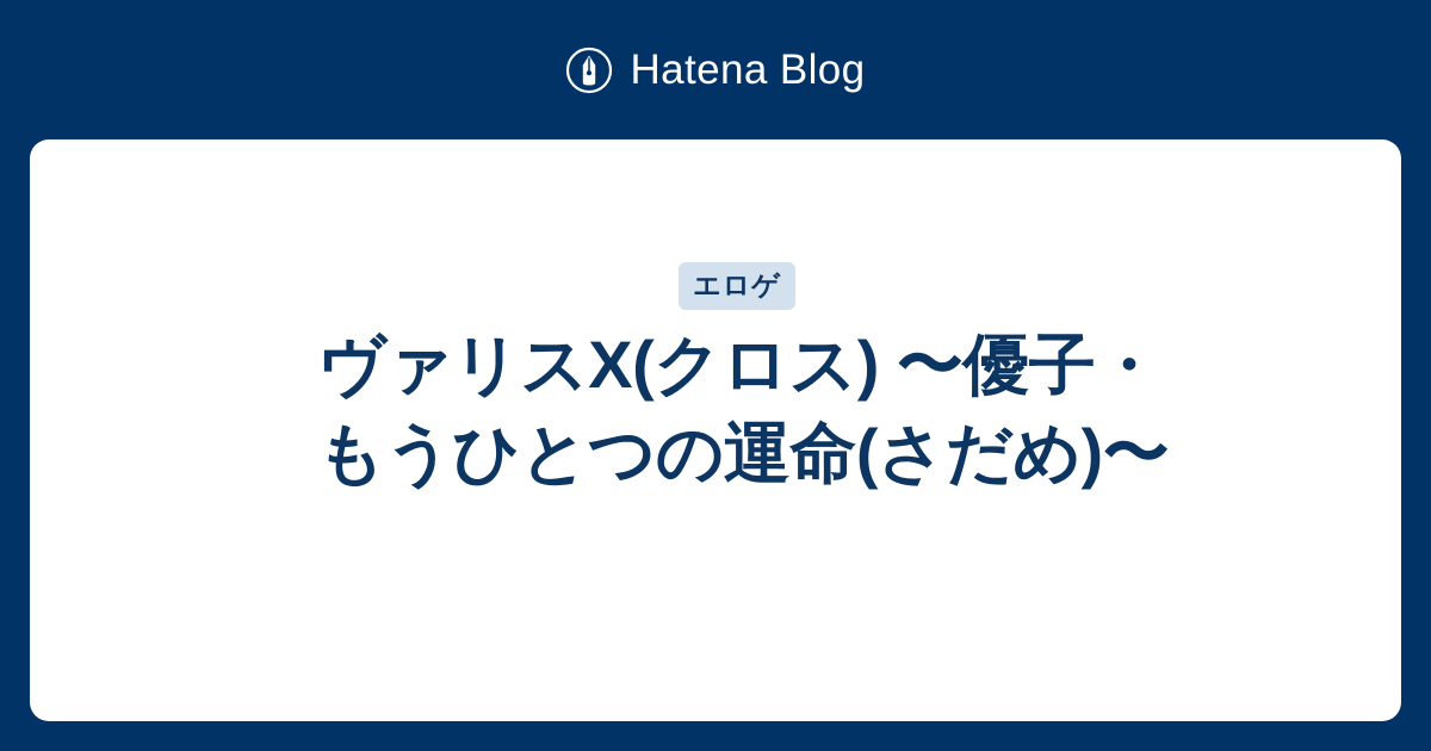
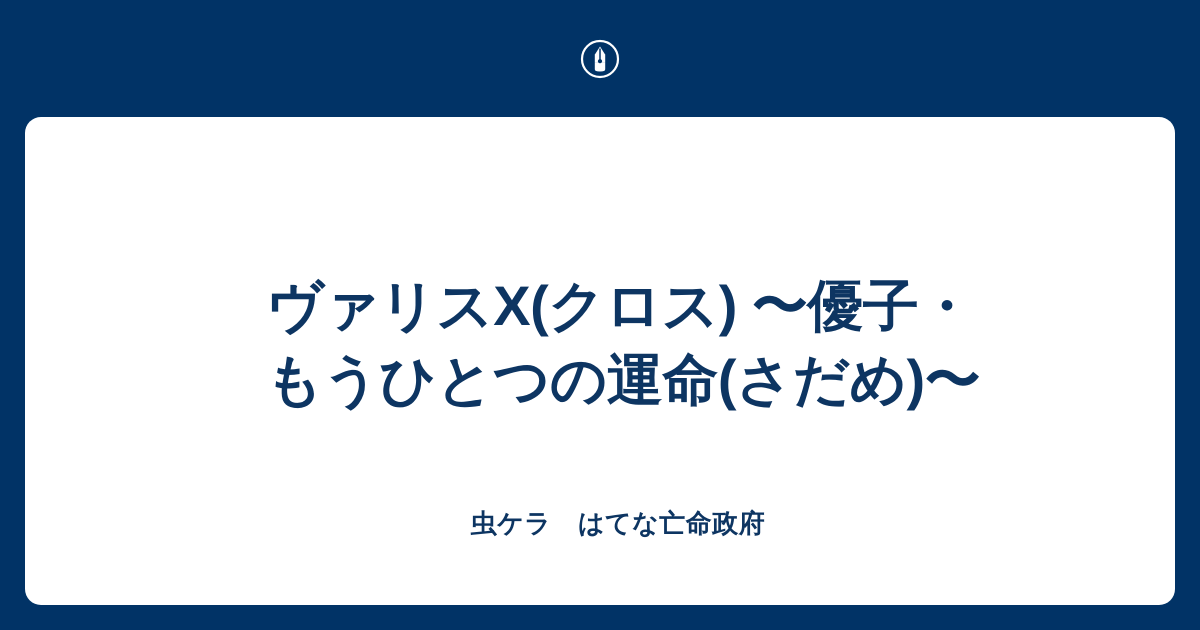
- Hatena Blog
- エロゲ
  ヴァリスX(クロス) 〜優子・もうひとつの運命(さだめ)〜
+ 虫ケラ はてな亡命政府
